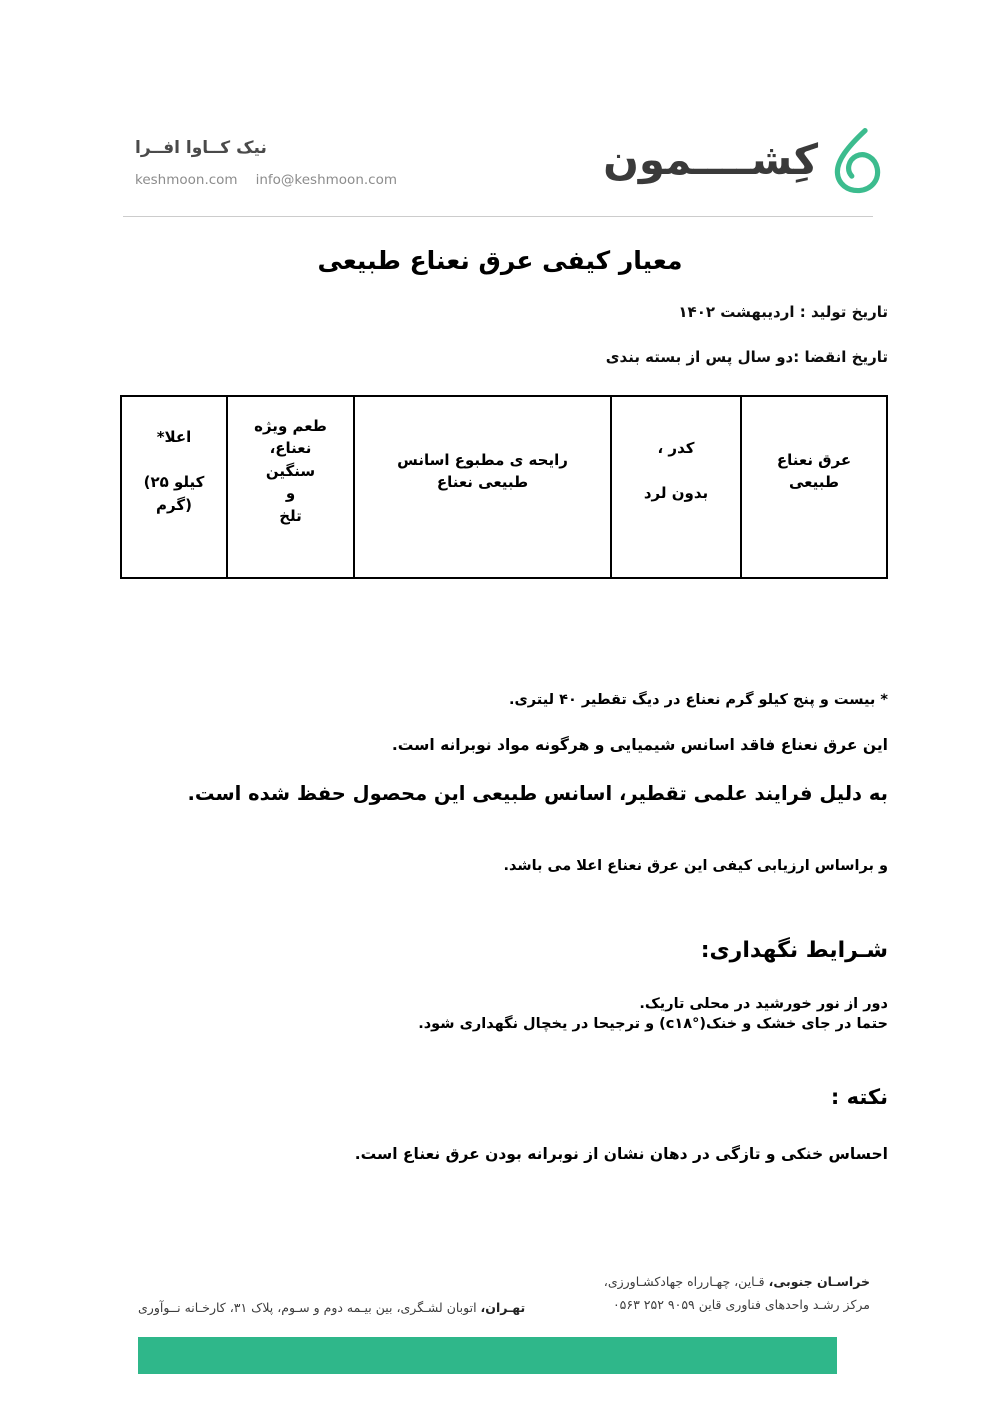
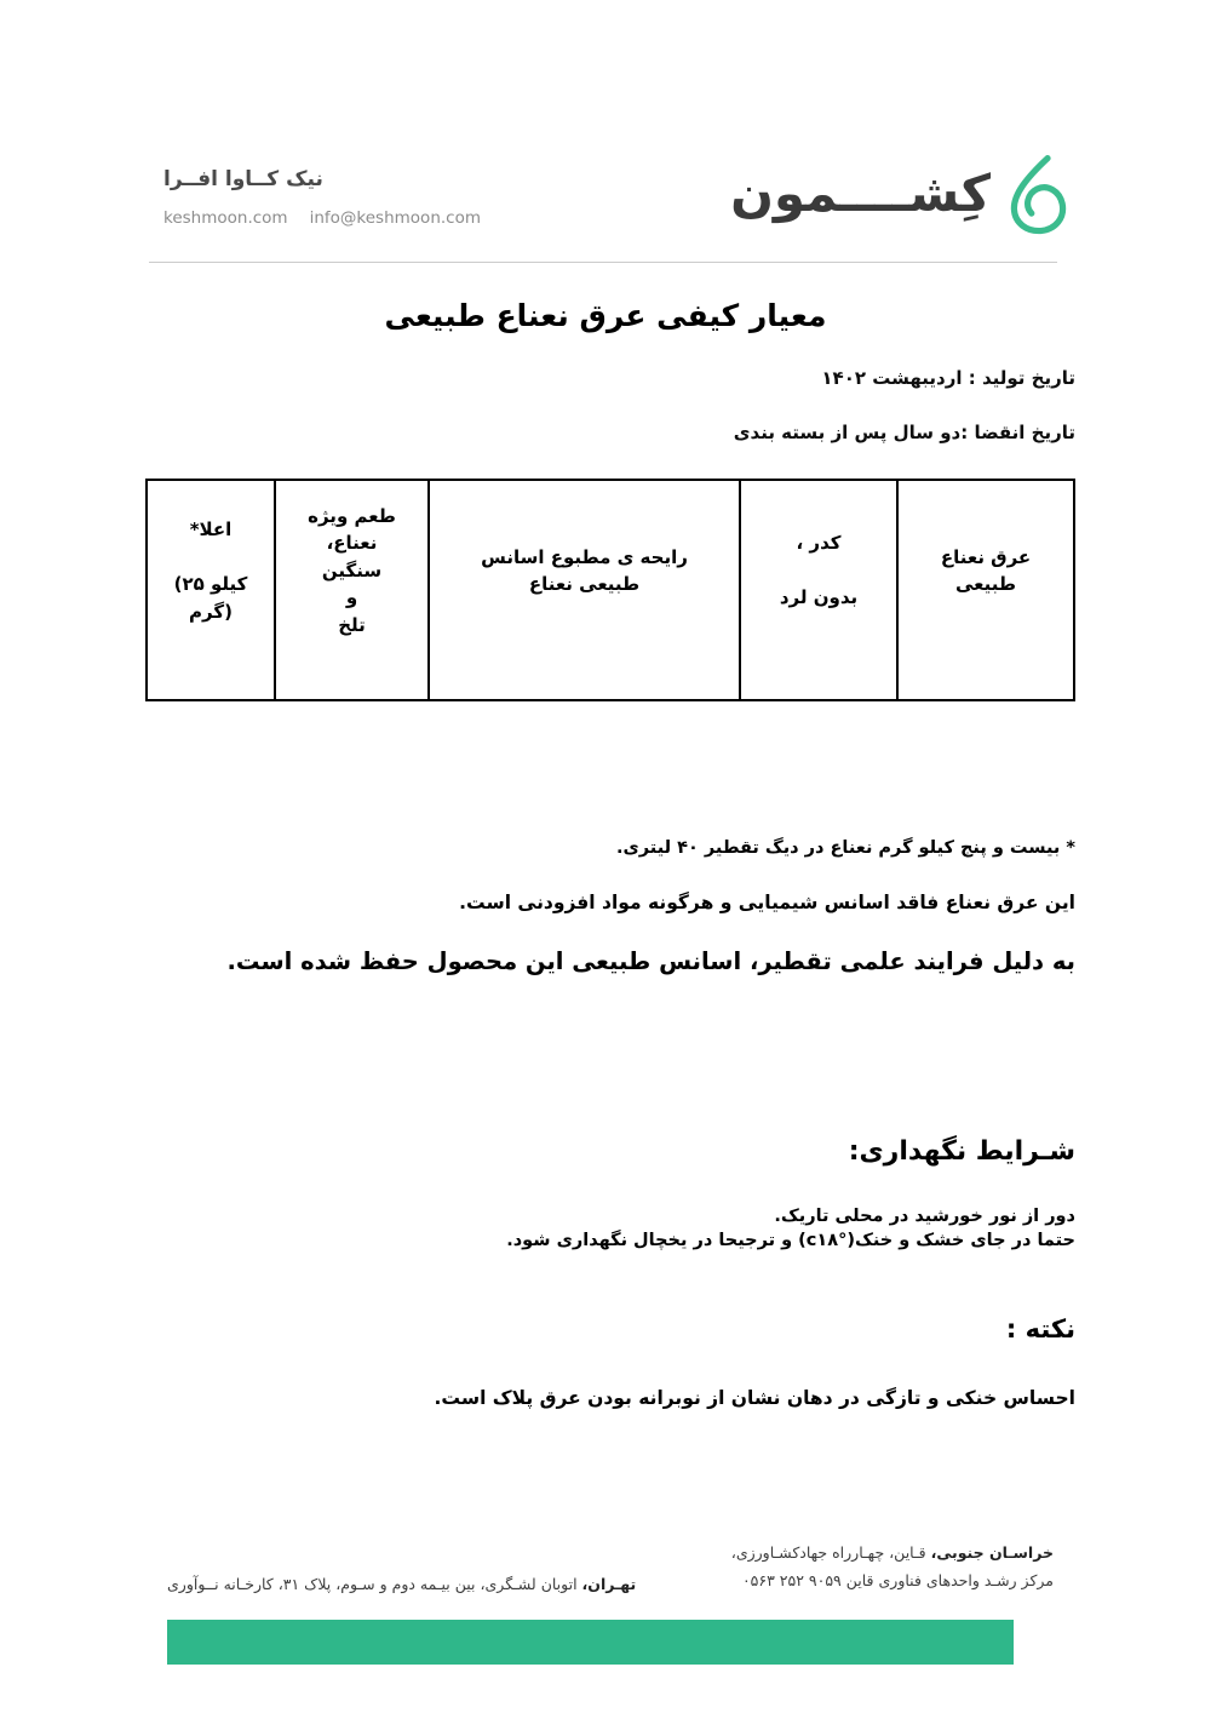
  کِشــــمون
  نیک کــاوا افــرا
  keshmoon.com
  info@keshmoon.com
  معیار کیفی عرق نعناع طبیعی
  تاریخ تولید : اردیبهشت ۱۴۰۲
  تاریخ انقضا :دو سال پس از بسته بندی
  عرق نعناع طبیعی	کدر ، بدون لرد	رایحه ی مطبوع اسانس طبیعی نعناع	طعم ویژه نعناع، سنگین و تلخ	اعلا* (۲۵ کیلو گرم)
  * بیست و پنج کیلو گرم نعناع در دیگ تقطیر ۴۰ لیتری.
- این عرق نعناع فاقد اسانس شیمیایی و هرگونه مواد نوبرانه است.
+ این عرق نعناع فاقد اسانس شیمیایی و هرگونه مواد افزودنی است.
  به دلیل فرایند علمی تقطیر، اسانس طبیعی این محصول حفظ شده است.
- و براساس ارزیابی کیفی این عرق نعناع اعلا می باشد.
  شـرایط نگهداری:
  دور از نور خورشید در محلی تاریک.
  حتما در جای خشک و خنک(c۱۸°) و ترجیحا در یخچال نگهداری شود.
  نکته :
- احساس خنکی و تازگی در دهان نشان از نوبرانه بودن عرق نعناع است.
+ احساس خنکی و تازگی در دهان نشان از نوبرانه بودن عرق پلاک است.
  خراسـان جنوبی، قـاین، چهـارراه جهادکشـاورزی،
  مرکز رشـد واحدهای فناوری قاین ۰۵۶۳ ۲۵۲ ۹۰۵۹
  تهـران، اتوبان لشـگری، بین بیـمه دوم و سـوم، پلاک ۳۱، کارخـانه نــوآوری
